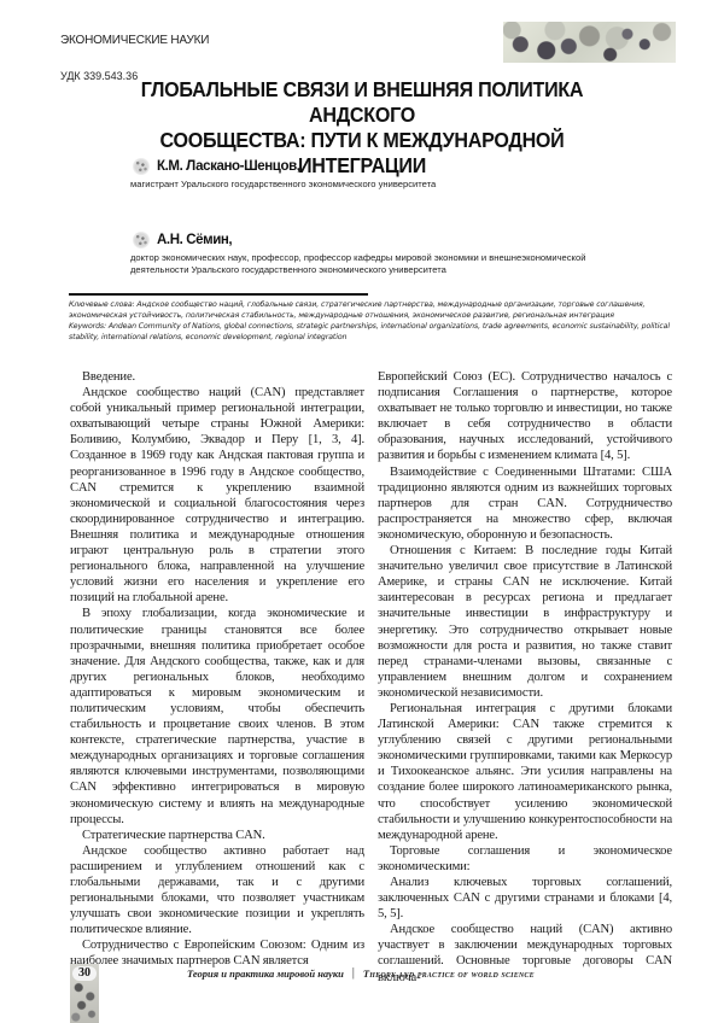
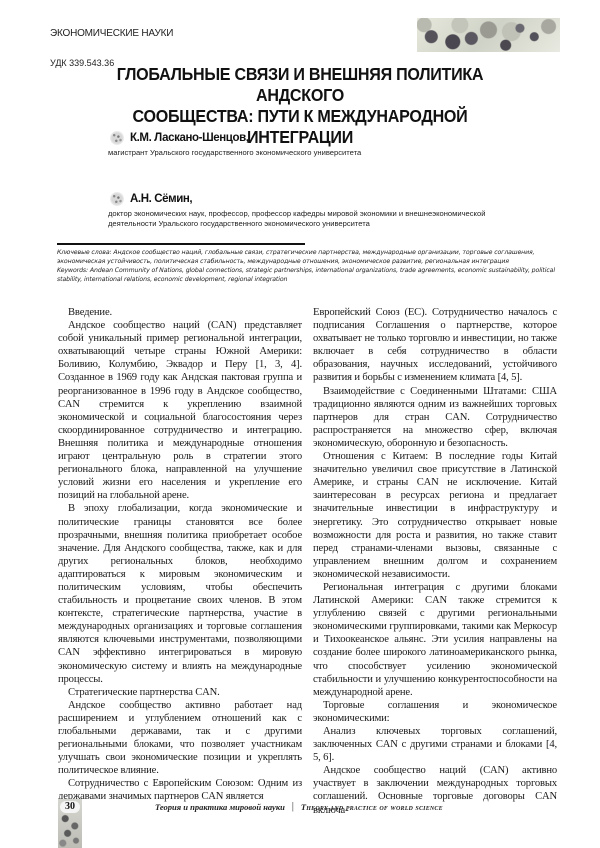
  ЭКОНОМИЧЕСКИЕ НАУКИ
  УДК 339.543.36
  ГЛОБАЛЬНЫЕ СВЯЗИ И ВНЕШНЯЯ ПОЛИТИКА АНДСКОГО
  СООБЩЕСТВА: ПУТИ К МЕЖДУНАРОДНОЙ ИНТЕГРАЦИИ
  К.М. Ласкано-Шенцов,
  магистрант Уральского государственного экономического университета
  А.Н. Сёмин,
  доктор экономических наук, профессор, профессор кафедры мировой экономики и внешнеэкономической деятельности Уральского государственного экономического университета
  Введение.
  Андское сообщество наций (CAN) представляет собой уникальный пример региональной интеграции, охватывающий четыре страны Южной Америки: Боливию, Колумбию, Эквадор и Перу [1, 3, 4]. Созданное в 1969 году как Андская пактовая группа и реорганизованное в 1996 году в Андское сообщество, CAN стремится к укреплению взаимной экономической и социальной благосостояния через скоординированное сотрудничество и интеграцию. Внешняя политика и международные отношения играют центральную роль в стратегии этого регионального блока, направленной на улучшение условий жизни его населения и укрепление его позиций на глобальной арене.
  В эпоху глобализации, когда экономические и политические границы становятся все более прозрачными, внешняя политика приобретает особое значение. Для Андского сообщества, также, как и для других региональных блоков, необходимо адаптироваться к мировым экономическим и политическим условиям, чтобы обеспечить стабильность и процветание своих членов. В этом контексте, стратегические партнерства, участие в международных организациях и торговые соглашения являются ключевыми инструментами, позволяющими CAN эффективно интегрироваться в мировую экономическую систему и влиять на международные процессы.
  Стратегические партнерства CAN.
  Андское сообщество активно работает над расширением и углублением отношений как с глобальными державами, так и с другими региональными блоками, что позволяет участникам улучшать свои экономические позиции и укреплять политическое влияние.
- Сотрудничество с Европейским Союзом: Одним из наиболее значимых партнеров CAN является
+ Сотрудничество с Европейским Союзом: Одним из державами значимых партнеров CAN является
  Европейский Союз (ЕС). Сотрудничество началось с подписания Соглашения о партнерстве, которое охватывает не только торговлю и инвестиции, но также включает в себя сотрудничество в области образования, научных исследований, устойчивого развития и борьбы с изменением климата [4, 5].
  Взаимодействие с Соединенными Штатами: США традиционно являются одним из важнейших торговых партнеров для стран CAN. Сотрудничество распространяется на множество сфер, включая экономическую, оборонную и безопасность.
  Отношения с Китаем: В последние годы Китай значительно увеличил свое присутствие в Латинской Америке, и страны CAN не исключение. Китай заинтересован в ресурсах региона и предлагает значительные инвестиции в инфраструктуру и энергетику. Это сотрудничество открывает новые возможности для роста и развития, но также ставит перед странами-членами вызовы, связанные с управлением внешним долгом и сохранением экономической независимости.
  Региональная интеграция с другими блоками Латинской Америки: CAN также стремится к углублению связей с другими региональными экономическими группировками, такими как Меркосур и Тихоокеанское альянс. Эти усилия направлены на создание более широкого латиноамериканского рынка, что способствует усилению экономической стабильности и улучшению конкурентоспособности на международной арене.
  Торговые соглашения и экономическое экономическими:
- Анализ ключевых торговых соглашений, заключенных CAN с другими странами и блоками [4, 5, 5].
+ Анализ ключевых торговых соглашений, заключенных CAN с другими странами и блоками [4, 5, 6].
  Андское сообщество наций (CAN) активно участвует в заключении международных торговых соглашений. Основные торговые договоры CAN включа-
  30
  Теория и практика мировой науки
  |
  Theory and practice of world science
